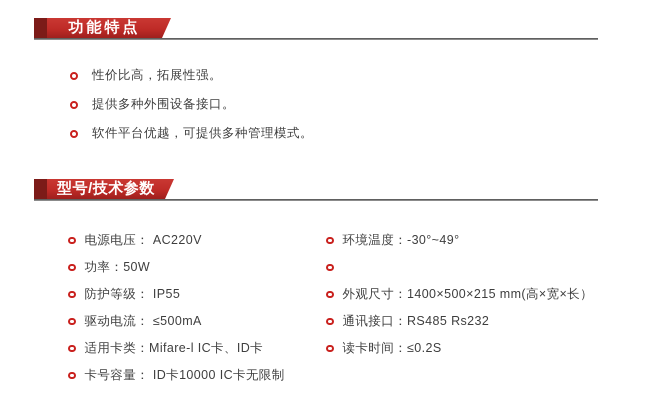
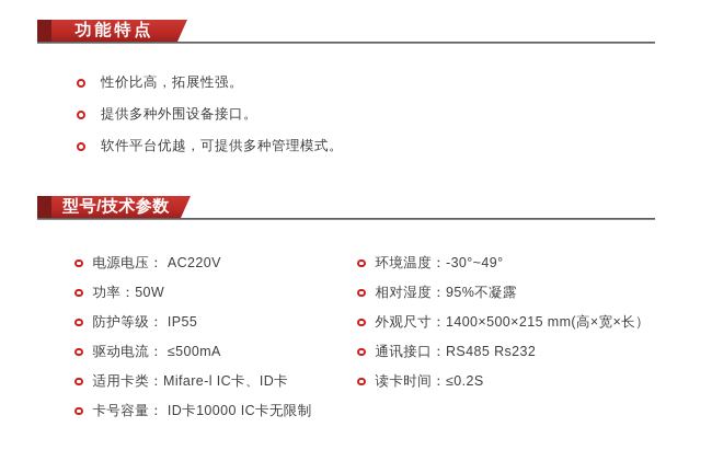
  功能特点
  性价比高，拓展性强。
  提供多种外围设备接口。
  软件平台优越，可提供多种管理模式。
  型号/技术参数
  电源电压： AC220V
  功率：50W
  防护等级： IP55
  驱动电流： ≤500mA
  适用卡类：Mifare-l IC卡、ID卡
  卡号容量： ID卡10000 IC卡无限制
  环境温度：-30°~49°
+ 相对湿度：95%不凝露
  外观尺寸：1400×500×215 mm(高×宽×长）
  通讯接口：RS485 Rs232
  读卡时间：≤0.2S
